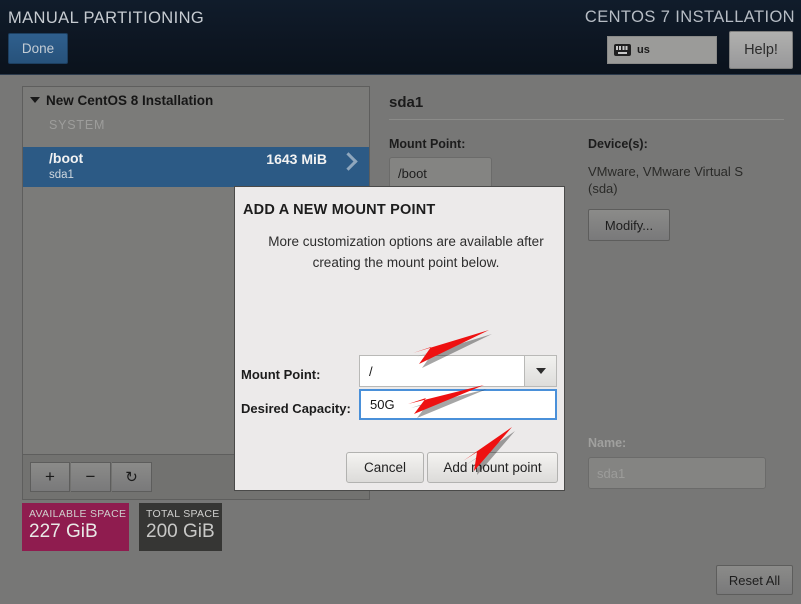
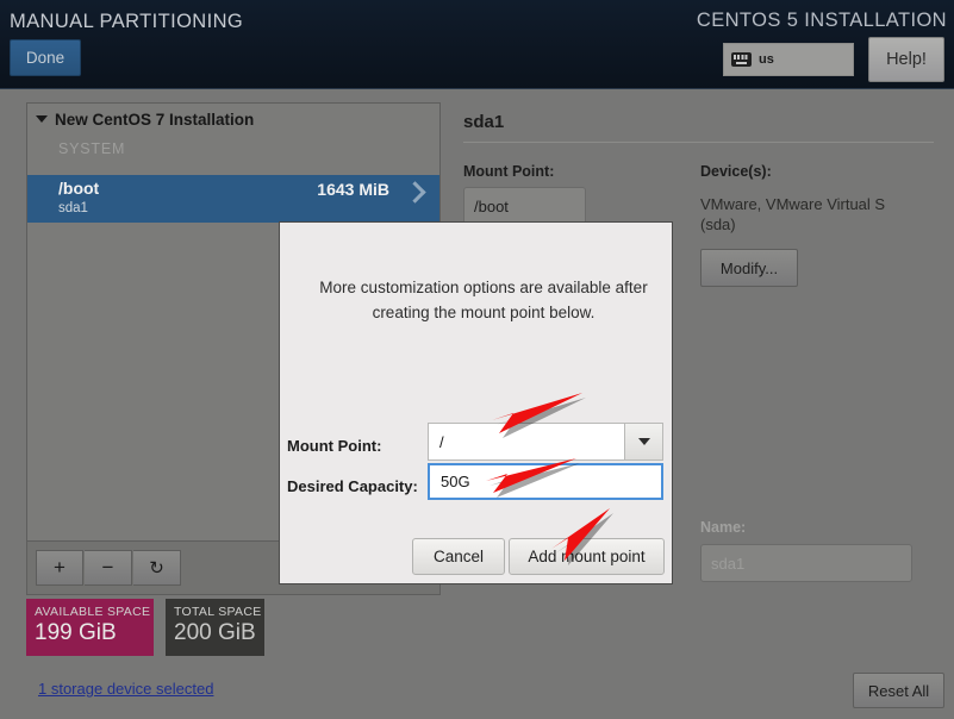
  MANUAL PARTITIONING
- CENTOS 7 INSTALLATION
+ CENTOS 5 INSTALLATION
  Done
  us
  Help!
- New CentOS 8 Installation
+ New CentOS 7 Installation
  SYSTEM
  /boot
  sda1
  1643 MiB
  +
  −
  ↻
  AVAILABLE SPACE
- 227 GiB
+ 199 GiB
  TOTAL SPACE
  200 GiB
+ 1 storage device selected
  Reset All
  sda1
  Mount Point:
  /boot
  Device(s):
  VMware, VMware Virtual S (sda)
  Modify...
  Name:
  sda1
- ADD A NEW MOUNT POINT
  More customization options are available after creating the mount point below.
  Mount Point:
  /
  Desired Capacity:
  50G
  Cancel
  Addount point
